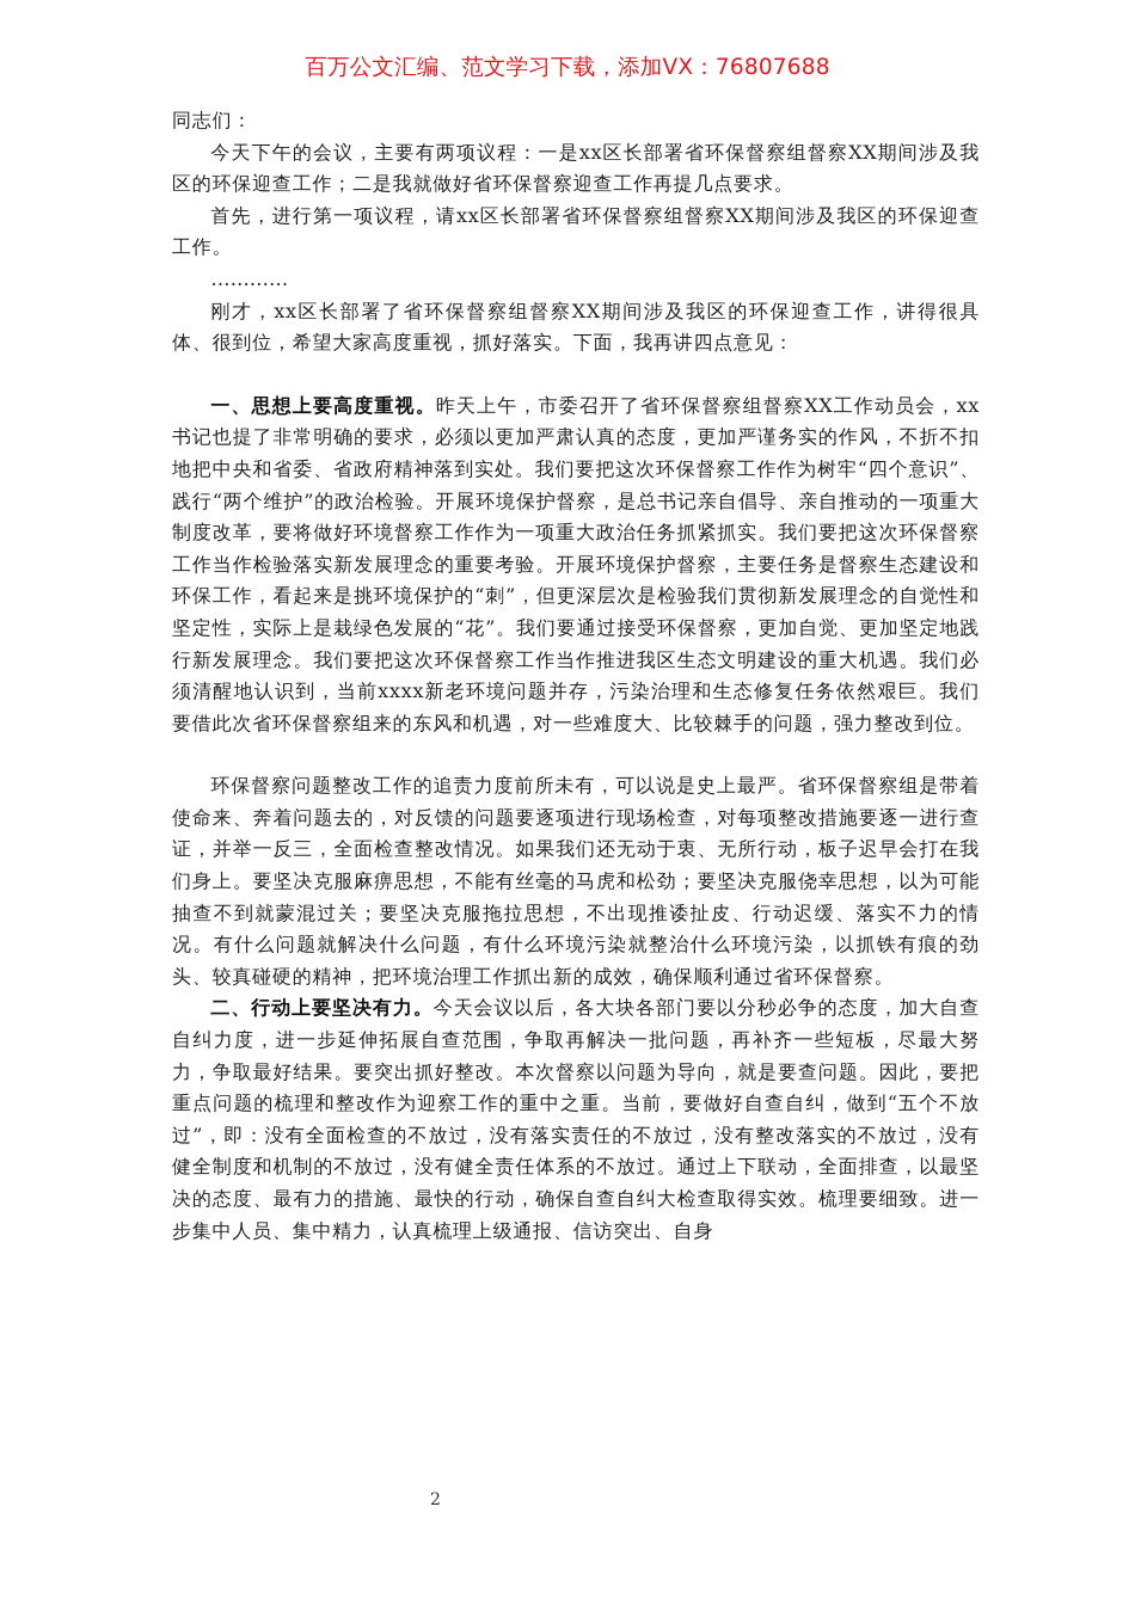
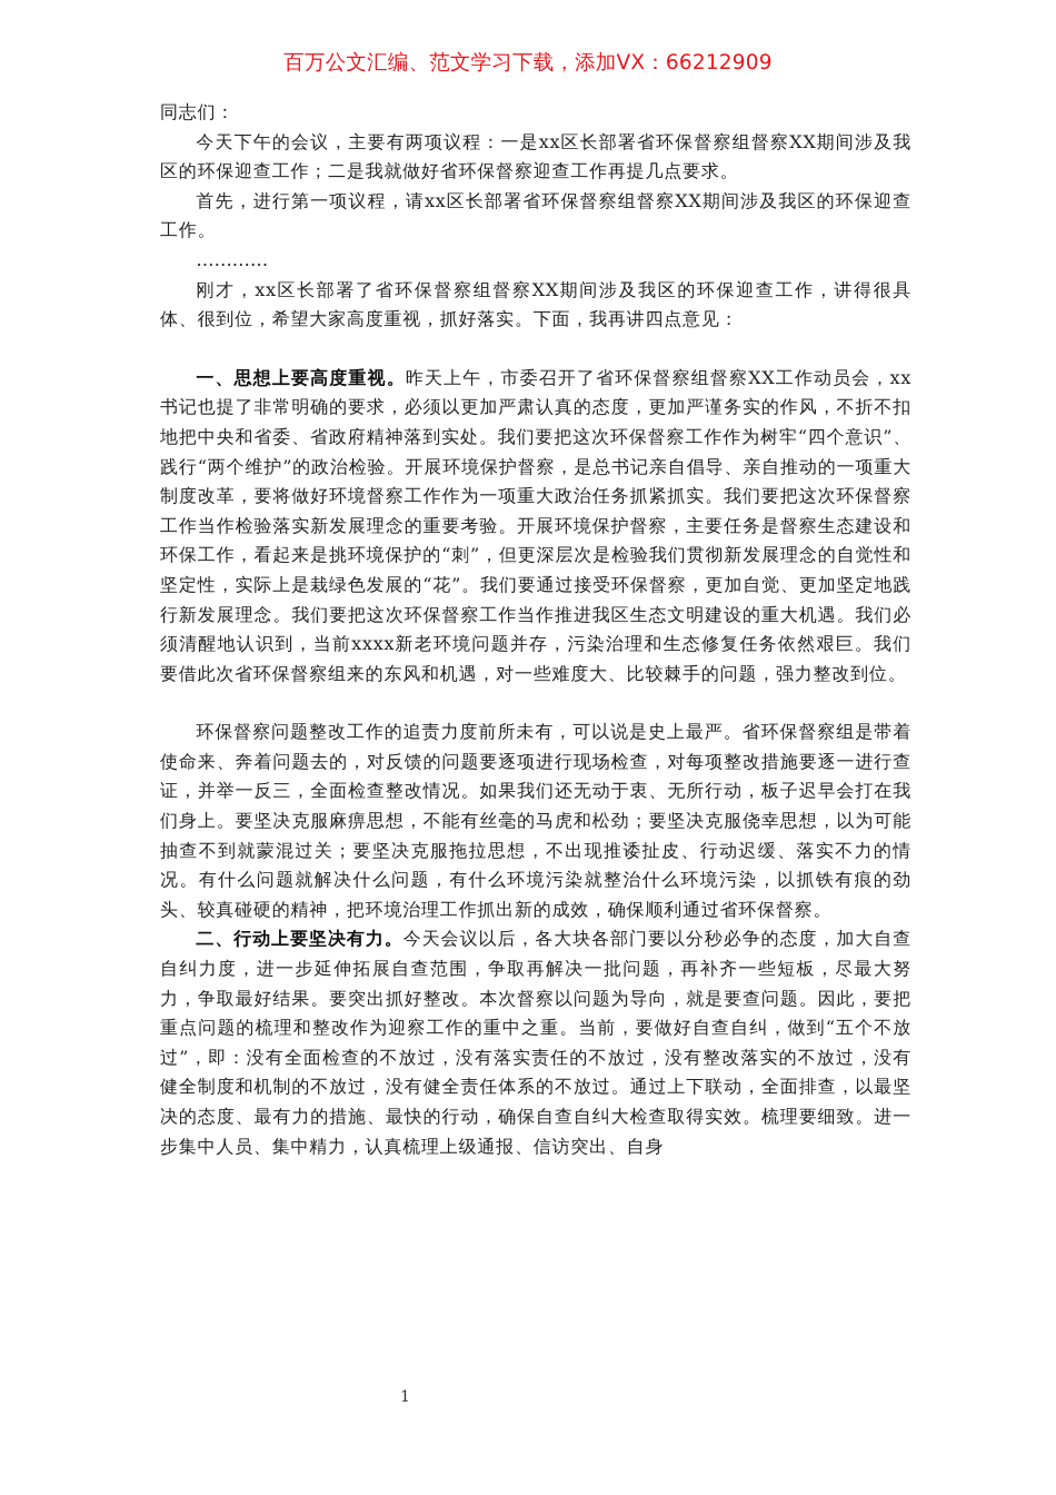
- 百万公文汇编、范文学习下载，添加VX：76807688
+ 百万公文汇编、范文学习下载，添加VX：66212909
  同志们：
  今天下午的会议，主要有两项议程：一是xx区长部署省环保督察组督察XX期间涉及我区的环保迎查工作；二是我就做好省环保督察迎查工作再提几点要求。
  首先，进行第一项议程，请xx区长部署省环保督察组督察XX期间涉及我区的环保迎查工作。
  …………
  刚才，xx区长部署了省环保督察组督察XX期间涉及我区的环保迎查工作，讲得很具体、很到位，希望大家高度重视，抓好落实。下面，我再讲四点意见：
  一、思想上要高度重视。昨天上午，市委召开了省环保督察组督察XX工作动员会，xx书记也提了非常明确的要求，必须以更加严肃认真的态度，更加严谨务实的作风，不折不扣地把中央和省委、省政府精神落到实处。我们要把这次环保督察工作作为树牢“四个意识”、践行“两个维护”的政治检验。开展环境保护督察，是总书记亲自倡导、亲自推动的一项重大制度改革，要将做好环境督察工作作为一项重大政治任务抓紧抓实。我们要把这次环保督察工作当作检验落实新发展理念的重要考验。开展环境保护督察，主要任务是督察生态建设和环保工作，看起来是挑环境保护的“刺”，但更深层次是检验我们贯彻新发展理念的自觉性和坚定性，实际上是栽绿色发展的“花”。我们要通过接受环保督察，更加自觉、更加坚定地践行新发展理念。我们要把这次环保督察工作当作推进我区生态文明建设的重大机遇。我们必须清醒地认识到，当前xxxx新老环境问题并存，污染治理和生态修复任务依然艰巨。我们要借此次省环保督察组来的东风和机遇，对一些难度大、比较棘手的问题，强力整改到位。
  环保督察问题整改工作的追责力度前所未有，可以说是史上最严。省环保督察组是带着使命来、奔着问题去的，对反馈的问题要逐项进行现场检查，对每项整改措施要逐一进行查证，并举一反三，全面检查整改情况。如果我们还无动于衷、无所行动，板子迟早会打在我们身上。要坚决克服麻痹思想，不能有丝毫的马虎和松劲；要坚决克服侥幸思想，以为可能抽查不到就蒙混过关；要坚决克服拖拉思想，不出现推诿扯皮、行动迟缓、落实不力的情况。有什么问题就解决什么问题，有什么环境污染就整治什么环境污染，以抓铁有痕的劲头、较真碰硬的精神，把环境治理工作抓出新的成效，确保顺利通过省环保督察。
  二、行动上要坚决有力。今天会议以后，各大块各部门要以分秒必争的态度，加大自查自纠力度，进一步延伸拓展自查范围，争取再解决一批问题，再补齐一些短板，尽最大努力，争取最好结果。要突出抓好整改。本次督察以问题为导向，就是要查问题。因此，要把重点问题的梳理和整改作为迎察工作的重中之重。当前，要做好自查自纠，做到“五个不放过”，即：没有全面检查的不放过，没有落实责任的不放过，没有整改落实的不放过，没有健全制度和机制的不放过，没有健全责任体系的不放过。通过上下联动，全面排查，以最坚决的态度、最有力的措施、最快的行动，确保自查自纠大检查取得实效。梳理要细致。进一步集中人员、集中精力，认真梳理上级通报、信访突出、自身
- 2
+ 1
